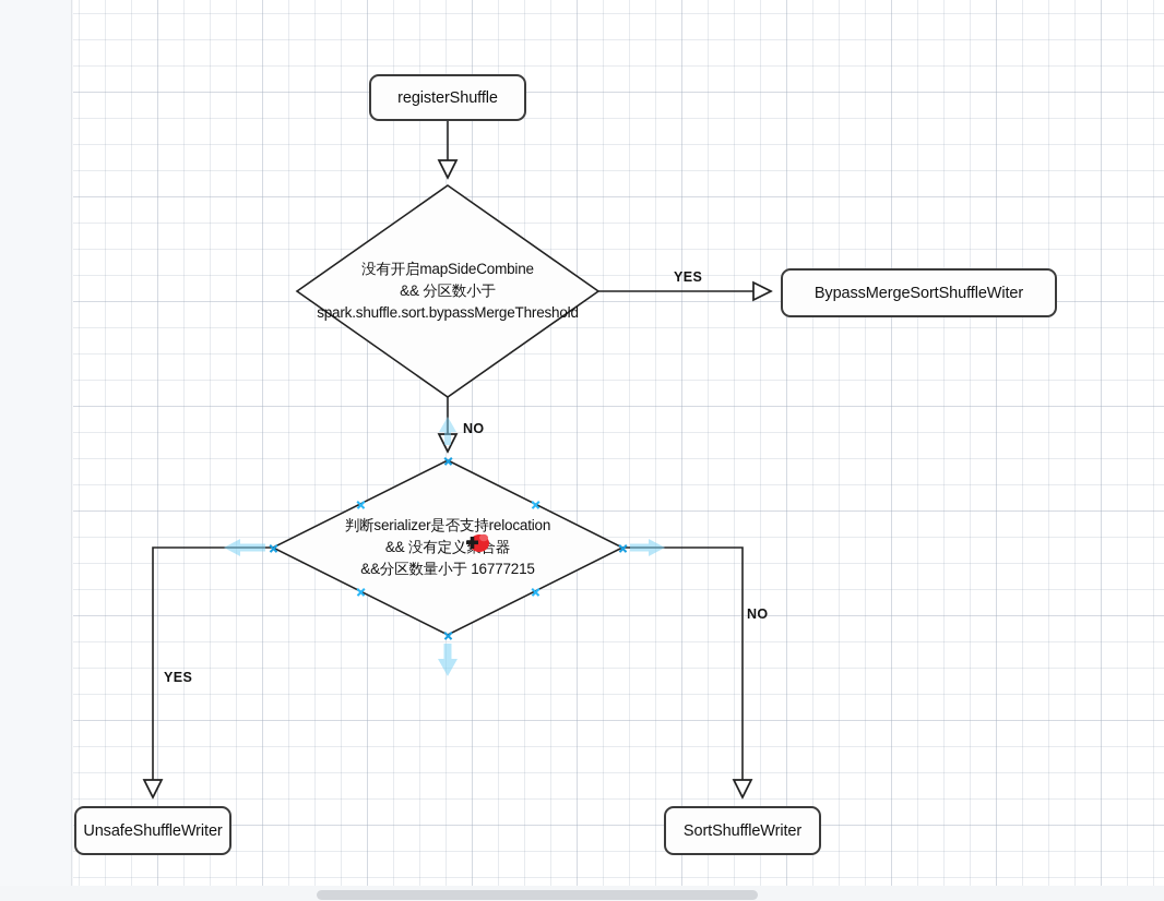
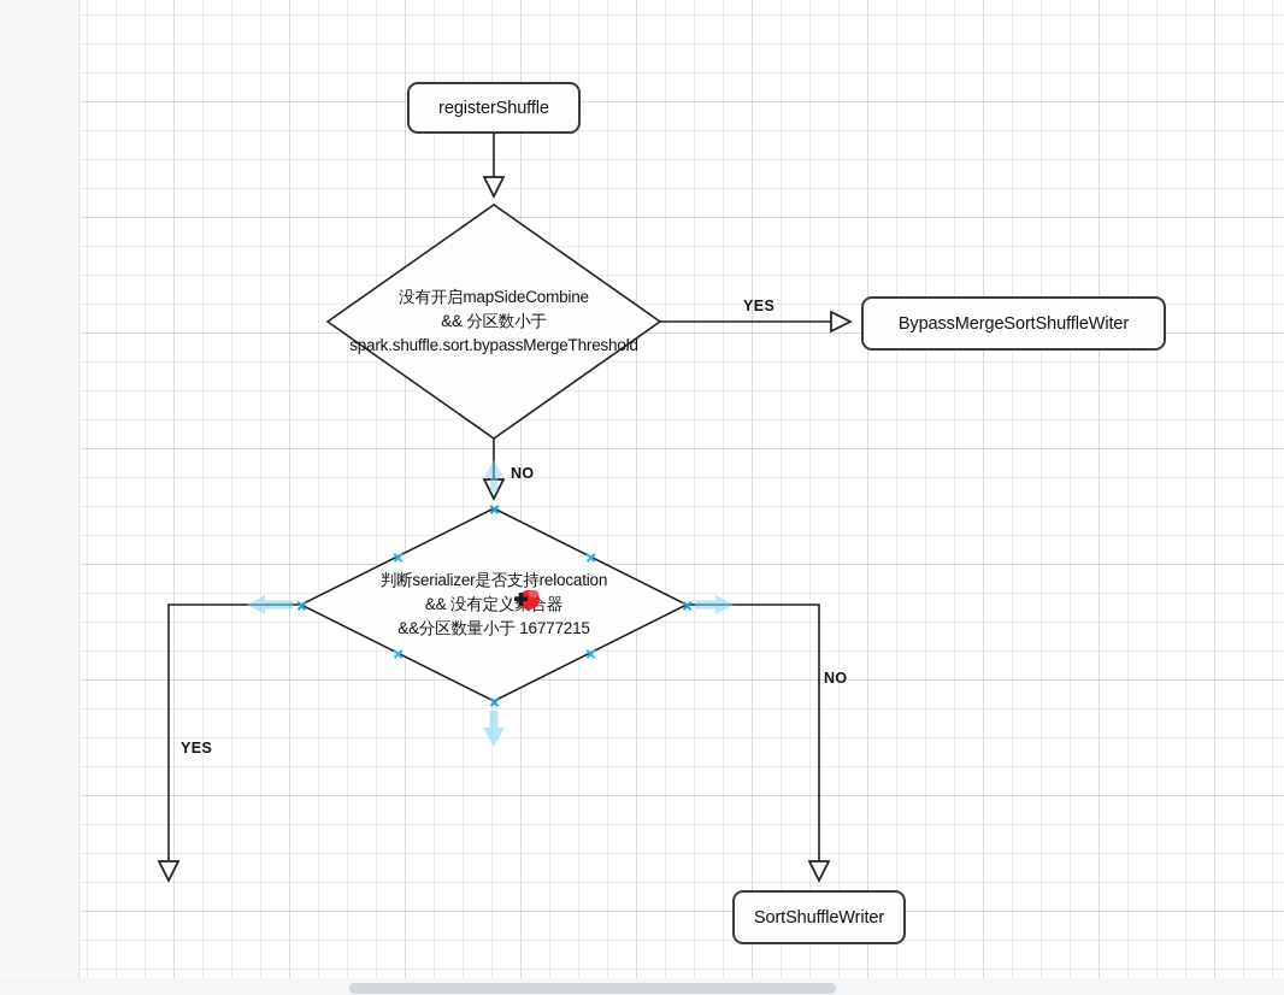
  registerShuffle
  BypassMergeSortShuffleWiter
- UnsafeShuffleWriter
  SortShuffleWriter
  没有开启mapSideCombine
  && 分区数小于
  spark.shuffle.sort.bypassMergeThreshold
  判断serializer是否支持relocation
  && 没有定义合器
  &&分区数量小于 16777215
  YES
  NO
  YES
  NO
